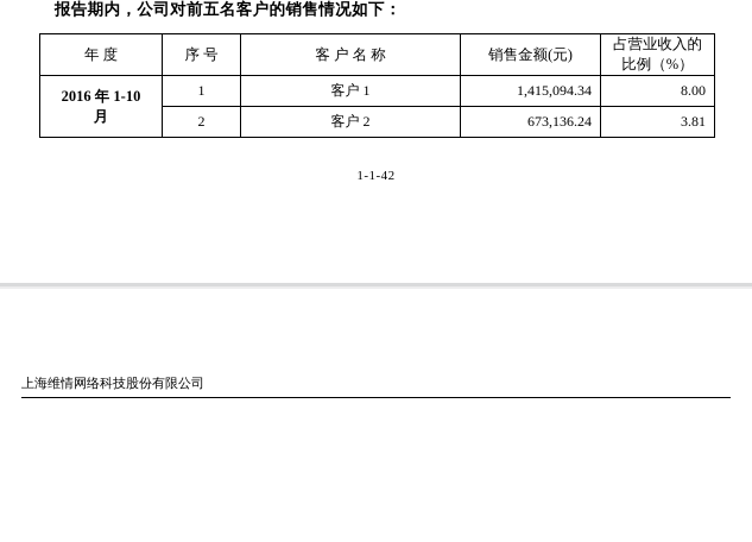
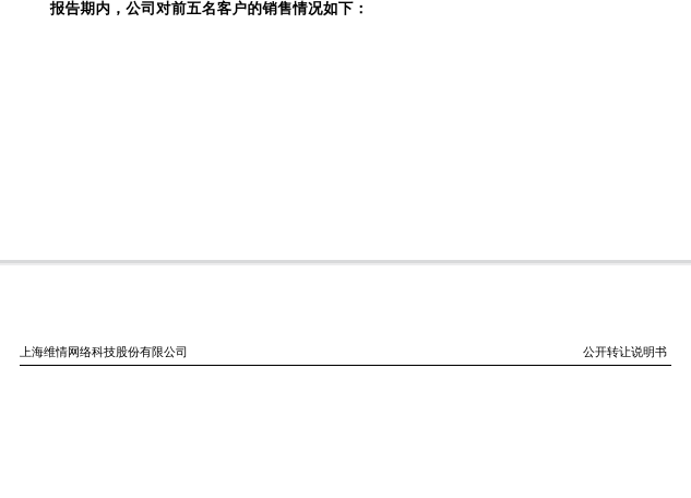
  报告期内，公司对前五名客户的销售情况如下：
- 年 度	序 号	客 户 名 称	销售金额(元)	占营业收入的 比例（%）
- 2016 年 1-10 月	1	客户 1	1,415,094.34	8.00
- 2	客户 2	673,136.24	3.81
- 1-1-42
  上海维情网络科技股份有限公司
+ 公开转让说明书
